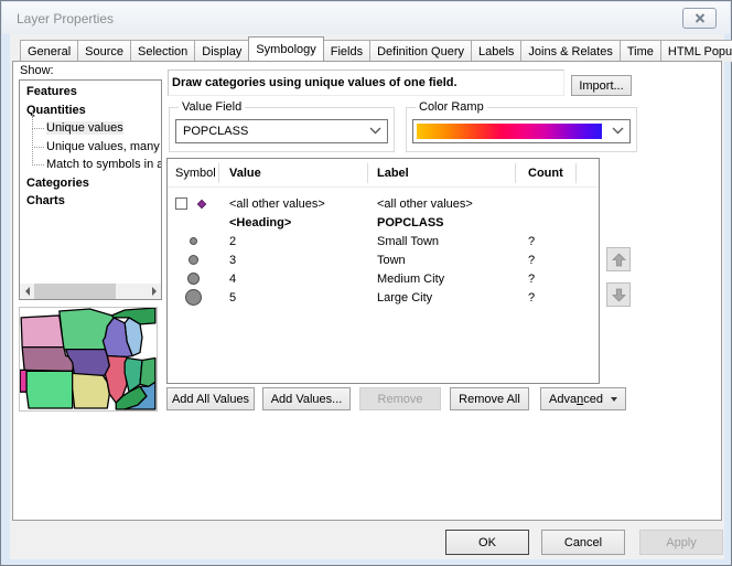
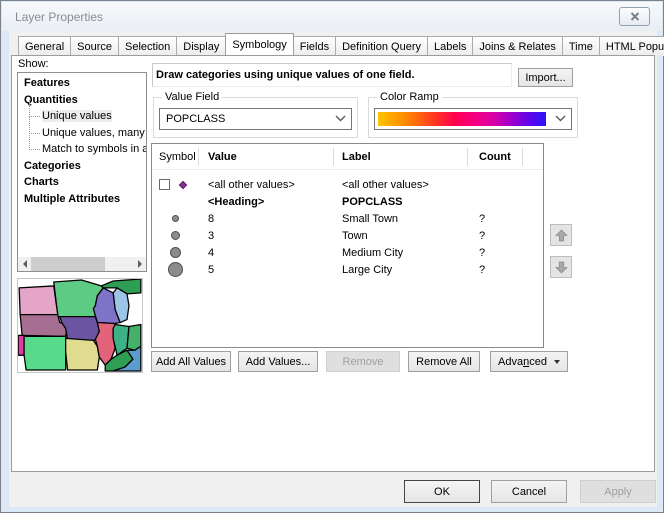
  Layer Properties
  General
  Source
  Selection
  Display
  Symbology
  Fields
  Definition Query
  Labels
  Joins & Relates
  Time
  HTML Popu
  Show:
  Features
  Quantities
  Unique values
  Unique values, many
  Match to symbols in a
  Categories
  Charts
+ Multiple Attributes
  Draw categories using unique values of one field.
  Import...
  Value Field
  POPCLASS
  Color Ramp
  Symbol
  Value
  Label
  Count
  <all other values>
  <all other values>
  <Heading>
  POPCLASS
- 2
+ 8
  Small Town
  ?
  3
  Town
  ?
  4
  Medium City
  ?
  5
  Large City
  ?
  Add All Values
  Add Values...
  Remove
  Remove All
  Adva
  n
  ced
  OK
  Cancel
  Apply
